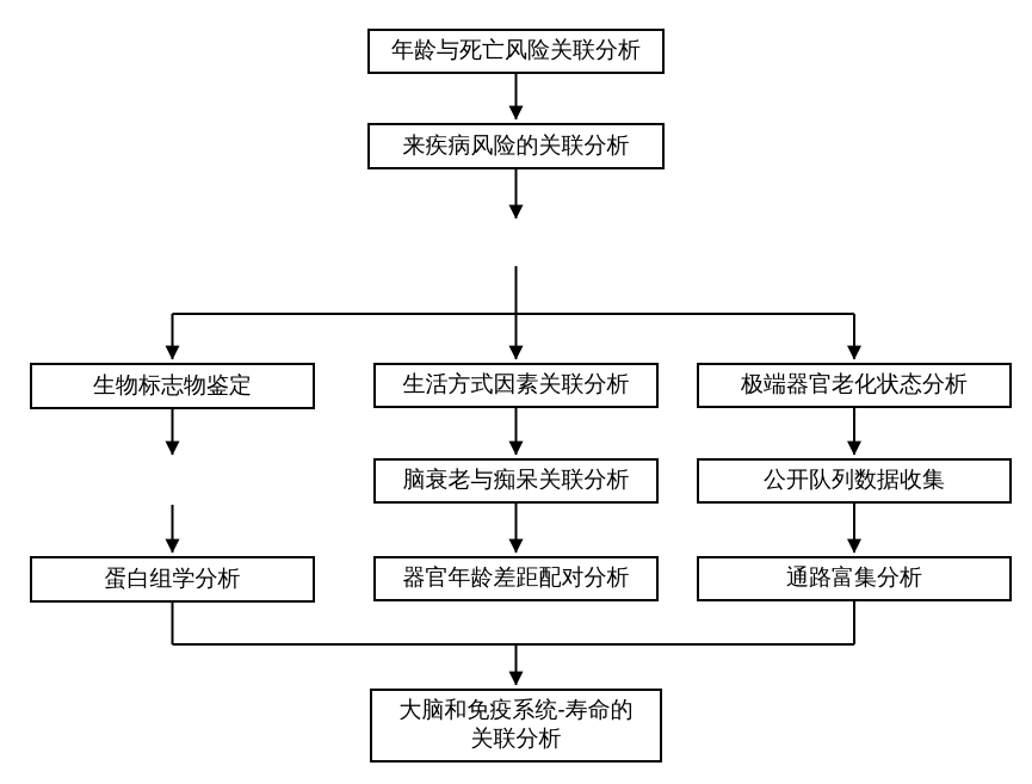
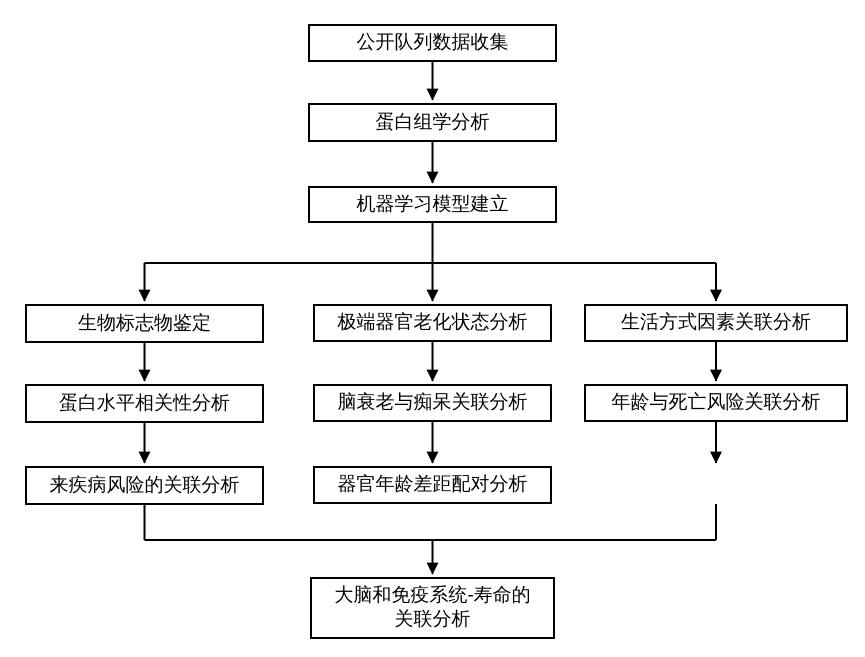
- 年龄与死亡风险关联分析
+ 公开队列数据收集
- 来疾病风险的关联分析
+ 蛋白组学分析
+ 机器学习模型建立
  生物标志物鉴定
+ 蛋白水平相关性分析
- 蛋白组学分析
+ 来疾病风险的关联分析
- 生活方式因素关联分析
+ 极端器官老化状态分析
  脑衰老与痴呆关联分析
  器官年龄差距配对分析
- 极端器官老化状态分析
+ 生活方式因素关联分析
- 公开队列数据收集
+ 年龄与死亡风险关联分析
- 通路富集分析
  大脑和免疫系统-寿命的
  关联分析
